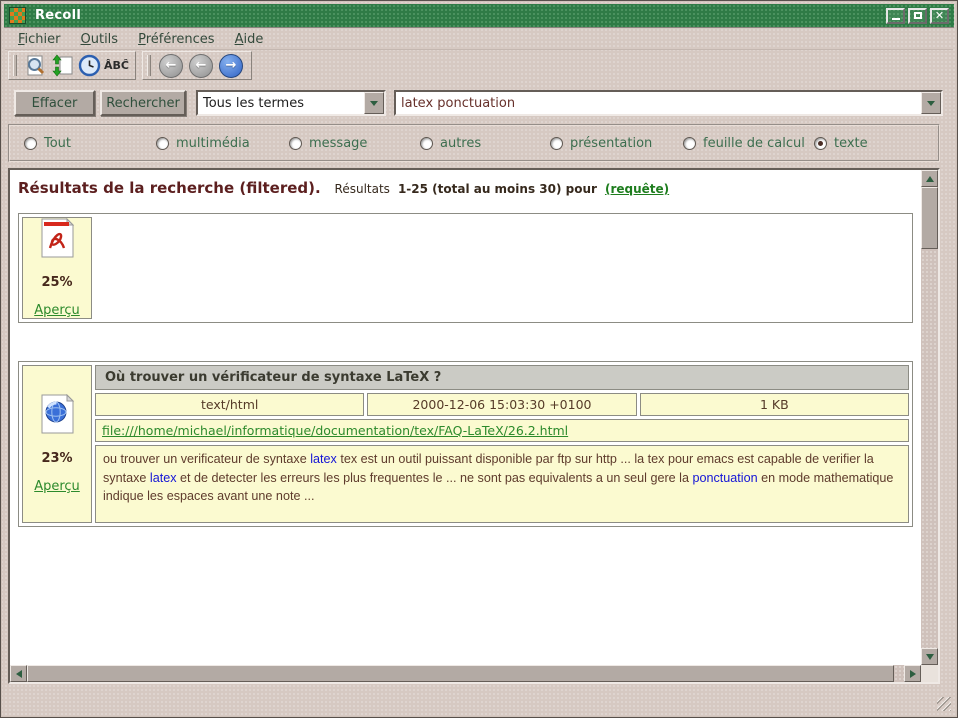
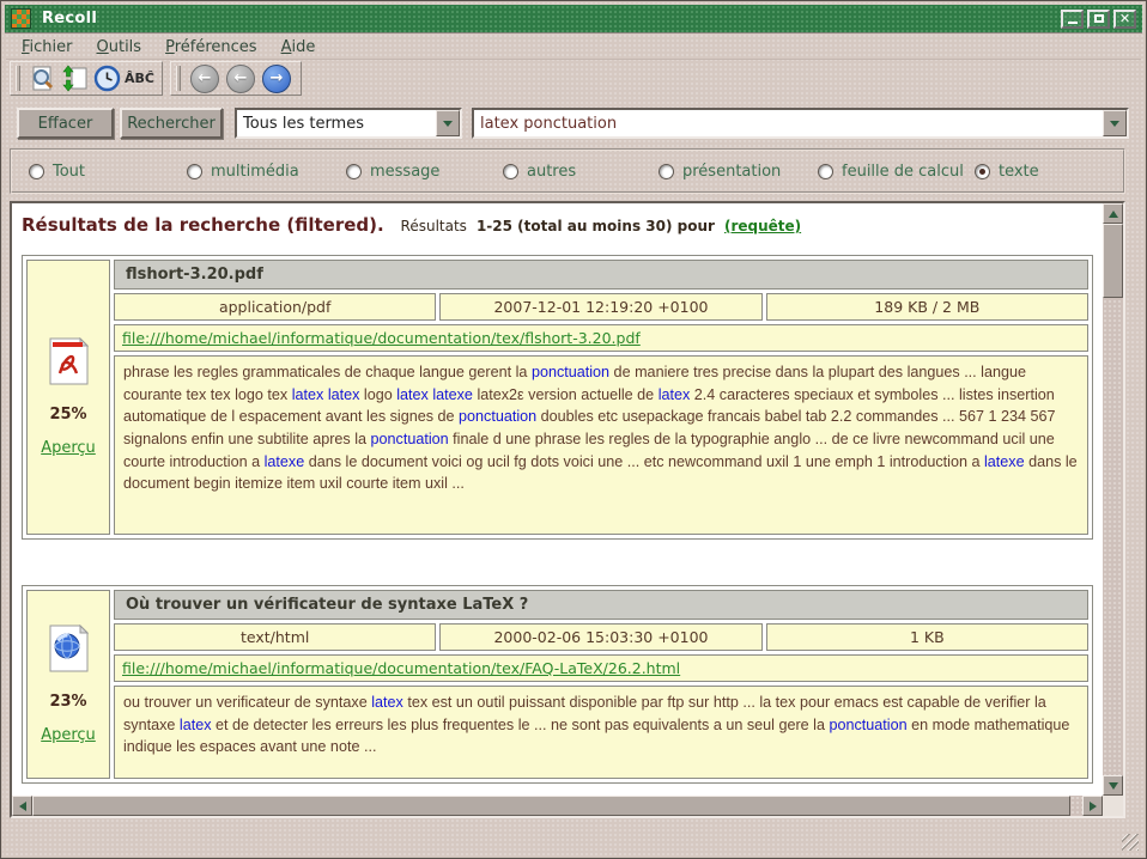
  Recoll
  ✕
  Fichier
  Outils
  Préférences
  Aide
  ÂBĈ
  ←
  ←
  →
  Effacer
  Rechercher
  Tous les termes
  latex ponctuation
  Tout
  multimédia
  message
  autres
  présentation
  feuille de calcul
  texte
  Résultats de la recherche (filtered). Résultats 1-25 (total au moins 30) pour (requête)
  25%
  Aperçu
+ flshort-3.20.pdf
+ application/pdf
+ 2007-12-01 12:19:20 +0100
+ 189 KB / 2 MB
+ file:///home/michael/informatique/documentation/tex/flshort-3.20.pdf
+ phrase les regles grammaticales de chaque langue gerent la ponctuation de maniere tres precise dans la plupart des langues ... langue courante tex tex logo tex latex latex logo latex latexe latex2ε version actuelle de latex 2.4 caracteres speciaux et symboles ... listes insertion automatique de l espacement avant les signes de ponctuation doubles etc usepackage francais babel tab 2.2 commandes ... 567 1 234 567 signalons enfin une subtilite apres la ponctuation finale d une phrase les regles de la typographie anglo ... de ce livre newcommand ucil une courte introduction a latexe dans le document voici og ucil fg dots voici une ... etc newcommand uxil 1 une emph 1 introduction a latexe dans le document begin itemize item uxil courte item uxil ...
  23%
  Aperçu
  Où trouver un vérificateur de syntaxe LaTeX ?
  text/html
- 2000-12-06 15:03:30 +0100
+ 2000-02-06 15:03:30 +0100
  1 KB
  file:///home/michael/informatique/documentation/tex/FAQ-LaTeX/26.2.html
  ou trouver un verificateur de syntaxe latex tex est un outil puissant disponible par ftp sur http ... la tex pour emacs est capable de verifier la syntaxe latex et de detecter les erreurs les plus frequentes le ... ne sont pas equivalents a un seul gere la ponctuation en mode mathematique indique les espaces avant une note ...
